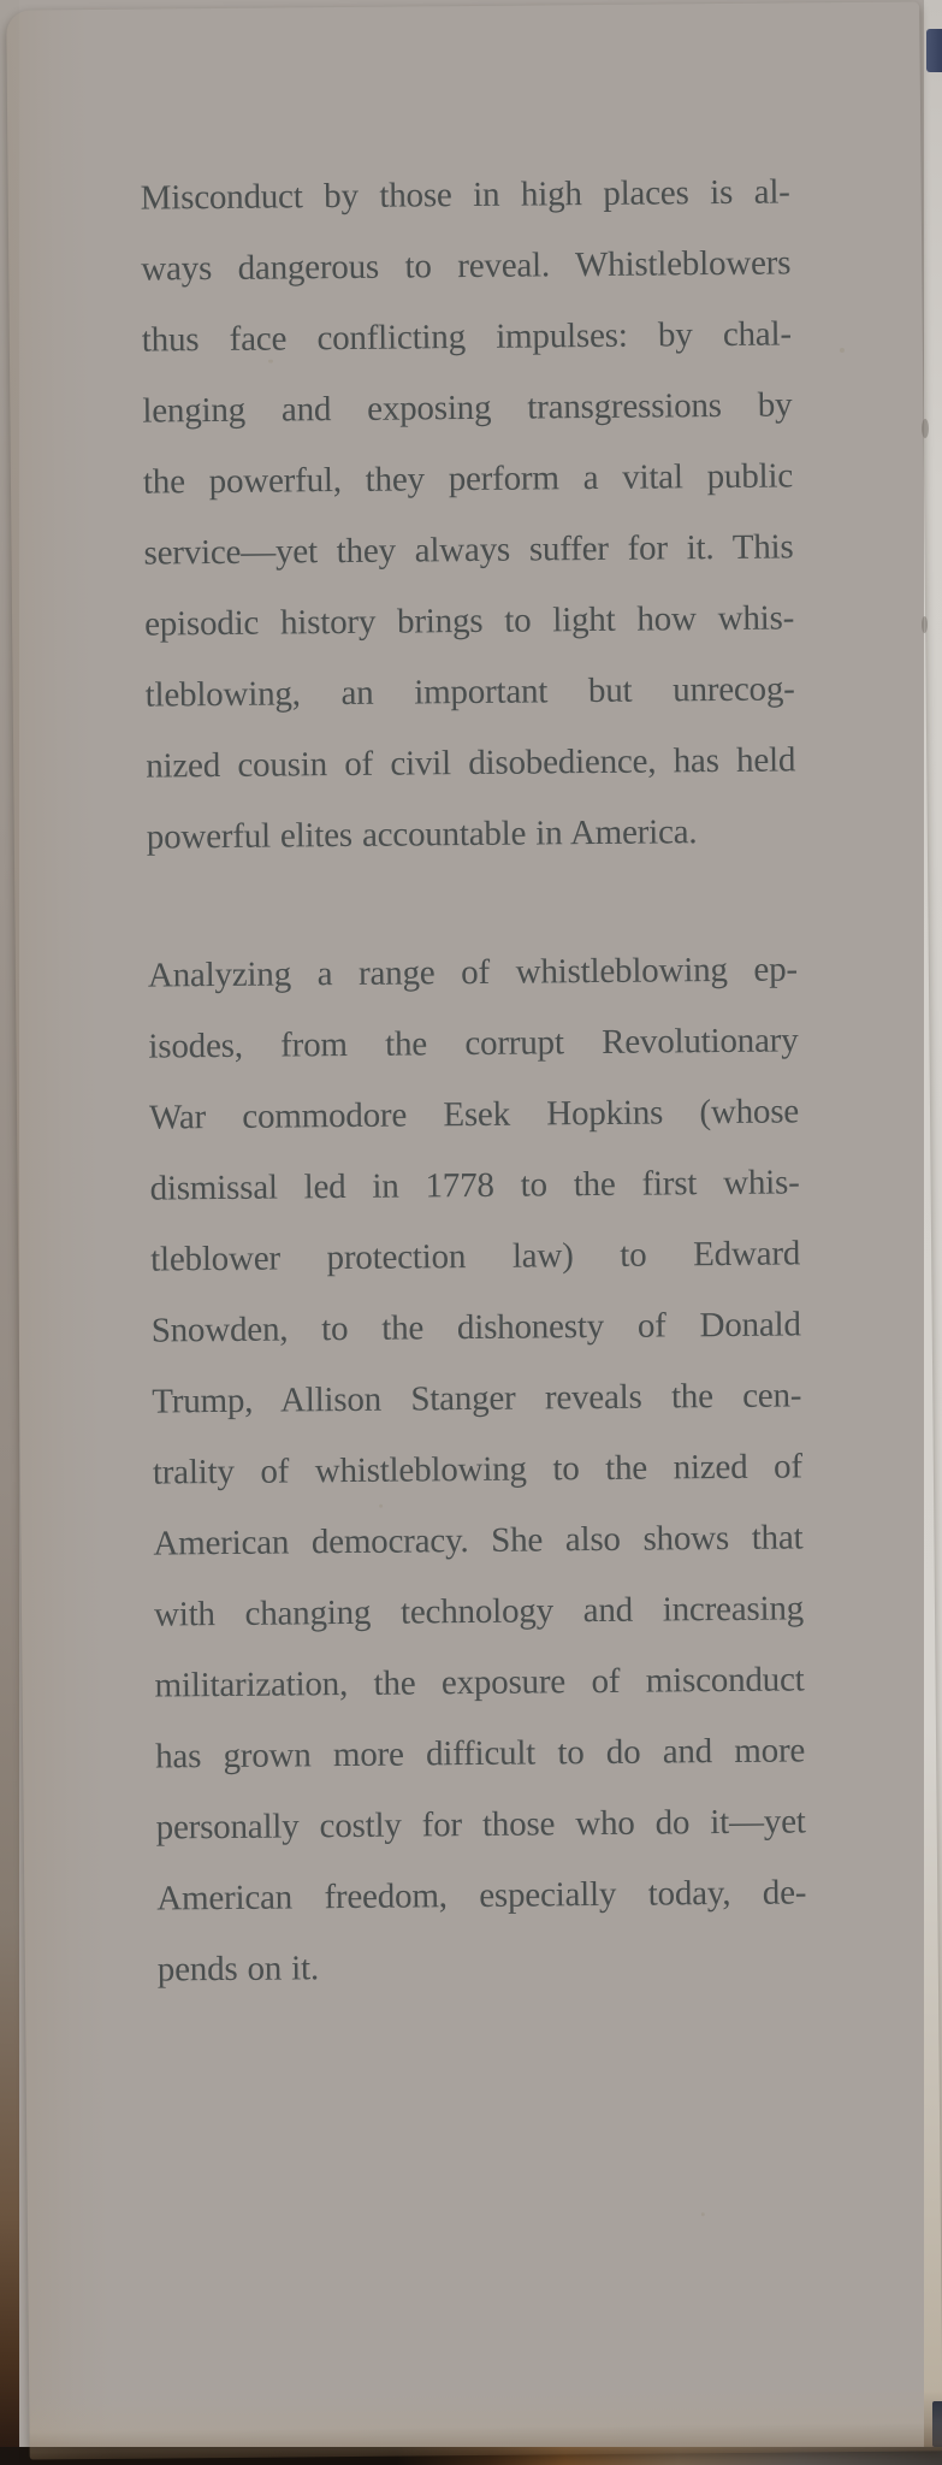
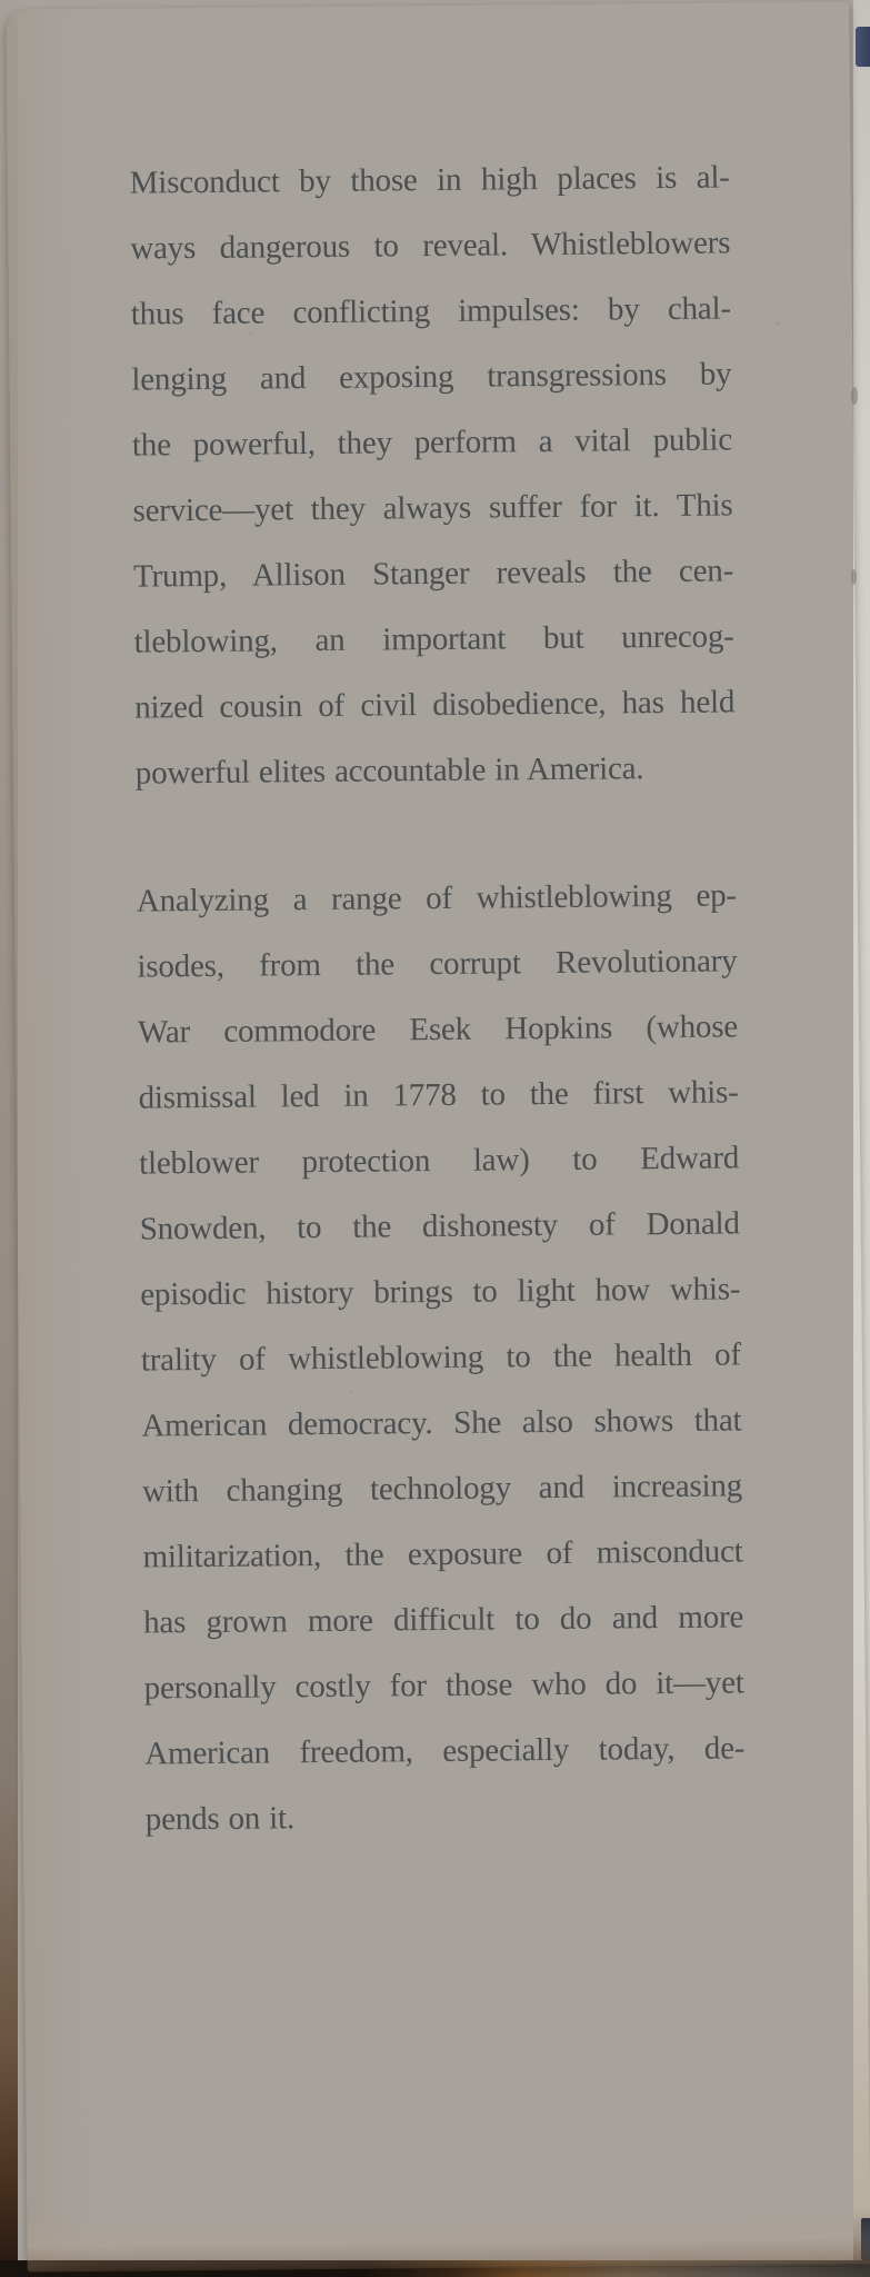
  Misconduct by those in high places is al-
  ways dangerous to reveal. Whistleblowers
  thus face conflicting impulses: by chal-
  lenging and exposing transgressions by
  the powerful, they perform a vital public
  service—yet they always suffer for it. This
- episodic history brings to light how whis-
+ Trump, Allison Stanger reveals the cen-
  tleblowing, an important but unrecog-
  nized cousin of civil disobedience, has held
  powerful elites accountable in America.
  Analyzing a range of whistleblowing ep-
  isodes, from the corrupt Revolutionary
  War commodore Esek Hopkins (whose
  dismissal led in 1778 to the first whis-
  tleblower protection law) to Edward
  Snowden, to the dishonesty of Donald
- Trump, Allison Stanger reveals the cen-
+ episodic history brings to light how whis-
- trality of whistleblowing to the nized of
+ trality of whistleblowing to the health of
  American democracy. She also shows that
  with changing technology and increasing
  militarization, the exposure of misconduct
  has grown more difficult to do and more
  personally costly for those who do it—yet
  American freedom, especially today, de-
  pends on it.
